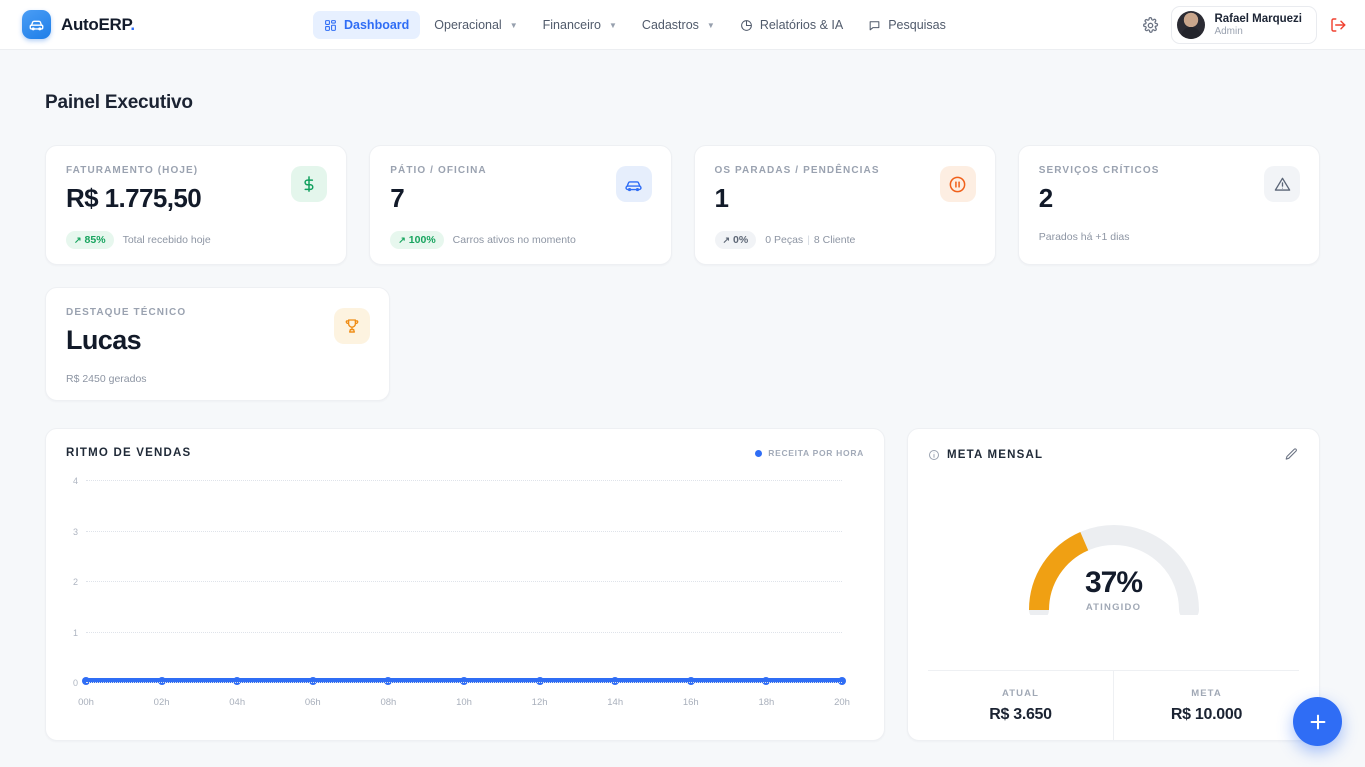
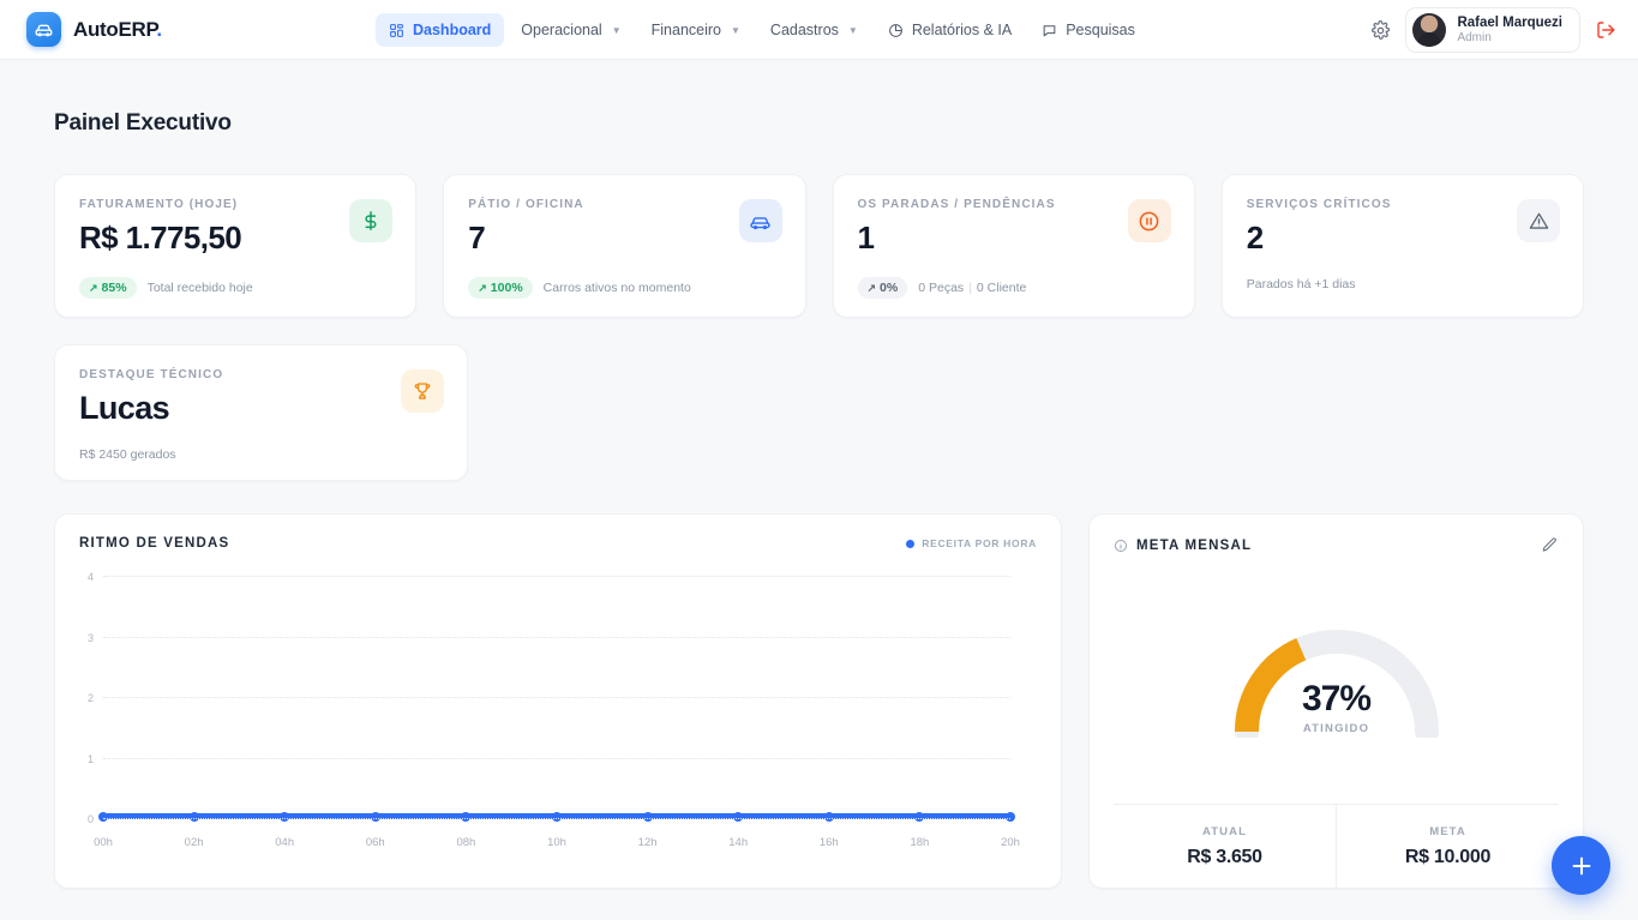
  AutoERP.
  Dashboard
  Operacional
  ▼
  Financeiro
  ▼
  Cadastros
  ▼
  Relatórios & IA
  Pesquisas
  Rafael Marquezi
  Admin
  Painel Executivo
  FATURAMENTO (HOJE)
  R$ 1.775,50
  ↗
  85%
  Total recebido hoje
  PÁTIO / OFICINA
  7
  ↗
  100%
  Carros ativos no momento
  OS PARADAS / PENDÊNCIAS
  1
  ↗
  0%
- 0 Peças | 8 Cliente
+ 0 Peças | 0 Cliente
  SERVIÇOS CRÍTICOS
  2
  Parados há +1 dias
  DESTAQUE TÉCNICO
  Lucas
  R$ 2450 gerados
  RITMO DE VENDAS
  RECEITA POR HORA
  0
  1
  2
  3
  4
  00h
  02h
  04h
  06h
  08h
  10h
  12h
  14h
  16h
  18h
  20h
  META MENSAL
  37%
  ATINGIDO
  ATUAL
  R$ 3.650
  META
  R$ 10.000
